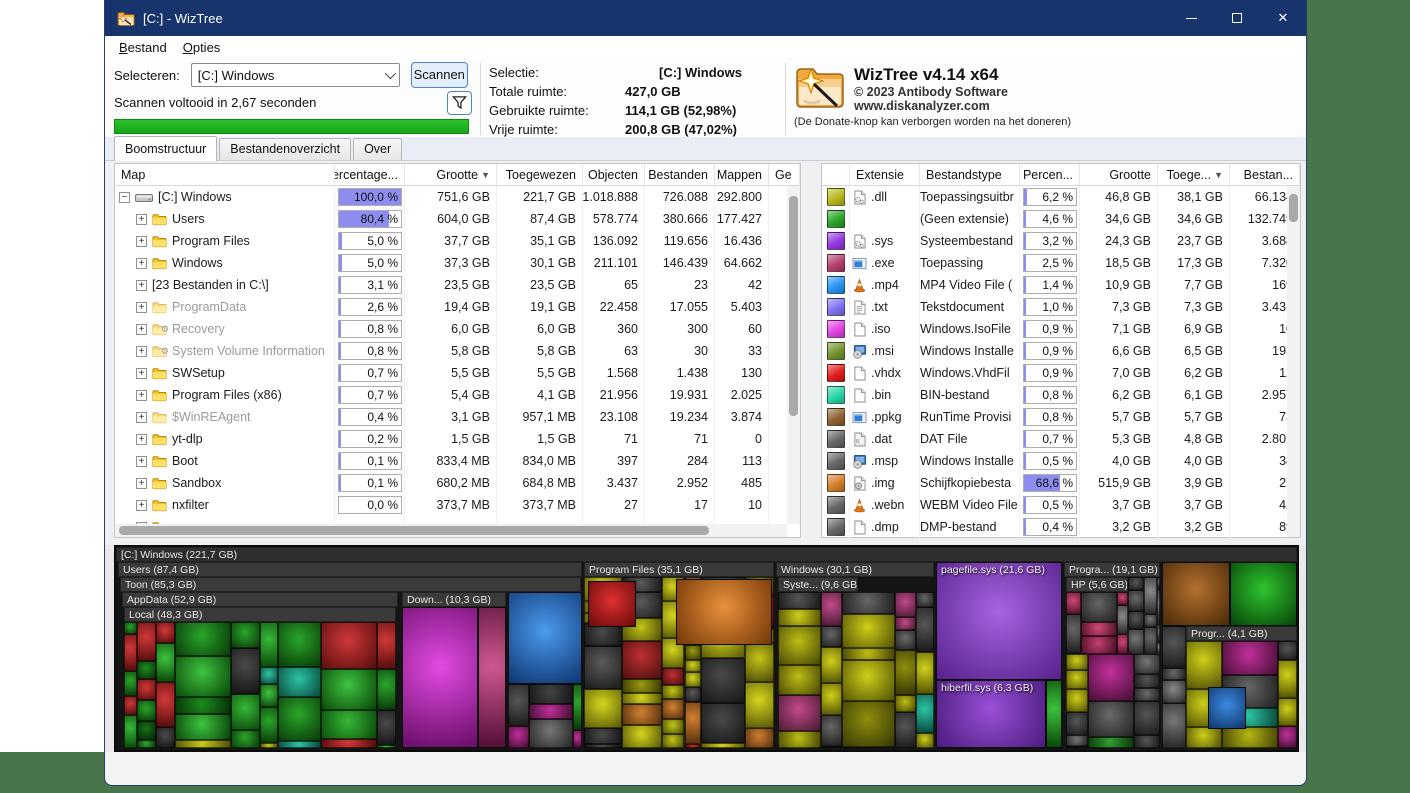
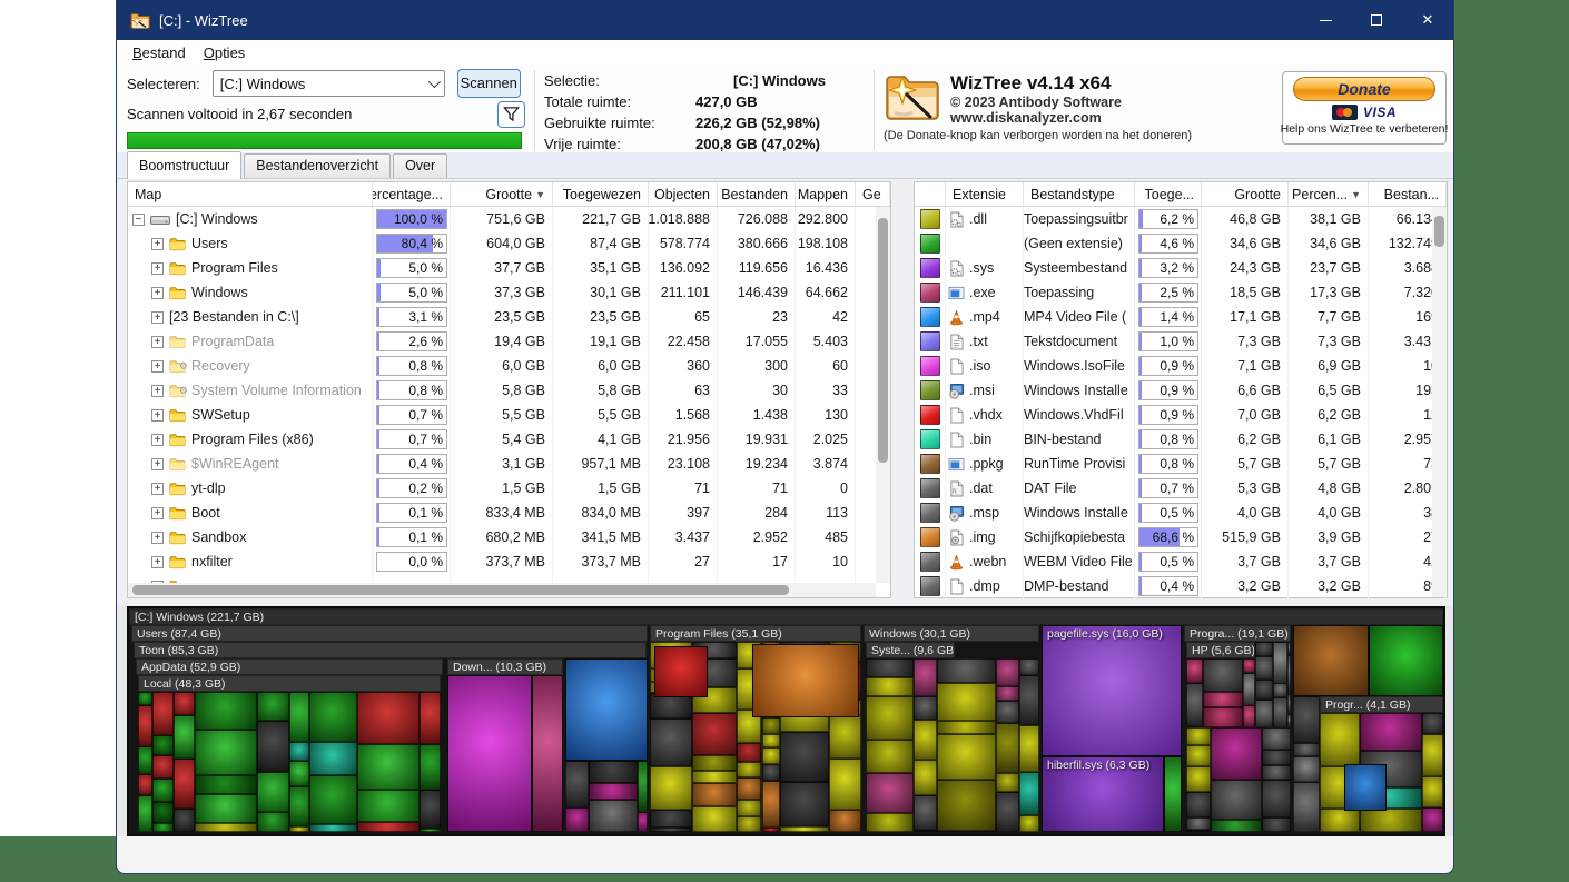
  [C:] - WizTree
  ✕
  Bestand
  Opties
  Selecteren:
  [C:] Windows
  Scannen
  Scannen voltooid in 2,67 seconden
  Selectie:
  [C:] Windows
  Totale ruimte:
  427,0 GB
  Gebruikte ruimte:
- 114,1 GB (52,98%)
+ 226,2 GB (52,98%)
  Vrije ruimte:
  200,8 GB (47,02%)
  WizTree v4.14 x64
  © 2023 Antibody Software
  www.diskanalyzer.com
  (De Donate-knop kan verborgen worden na het doneren)
+ Donate
+ VISA
+ Help ons WizTree te verbeteren!
  Boomstructuur
  Bestandenoverzicht
  Over
  Map
  ercentage...
  Grootte
  ▼
  Toegewezen
  Objecten
  Bestanden
  Mappen
  Ge
  −
  [C:] Windows
  100,0 %
  751,6 GB
  221,7 GB
  1.018.888
  726.088
  292.800
  +
  Users
  80,4 %
  604,0 GB
  87,4 GB
  578.774
  380.666
- 177.427
+ 198.108
  +
  Program Files
  5,0 %
  37,7 GB
  35,1 GB
  136.092
  119.656
  16.436
  +
  Windows
  5,0 %
  37,3 GB
  30,1 GB
  211.101
  146.439
  64.662
  +
  [23 Bestanden in C:\]
  3,1 %
  23,5 GB
  23,5 GB
  65
  23
  42
  +
  ProgramData
  2,6 %
  19,4 GB
  19,1 GB
  22.458
  17.055
  5.403
  +
  ⚙
  Recovery
  0,8 %
  6,0 GB
  6,0 GB
  360
  300
  60
  +
  ⚙
  System Volume Information
  0,8 %
  5,8 GB
  5,8 GB
  63
  30
  33
  +
  SWSetup
  0,7 %
  5,5 GB
  5,5 GB
  1.568
  1.438
  130
  +
  Program Files (x86)
  0,7 %
  5,4 GB
  4,1 GB
  21.956
  19.931
  2.025
  +
  $WinREAgent
  0,4 %
  3,1 GB
  957,1 MB
  23.108
  19.234
  3.874
  +
  yt-dlp
  0,2 %
  1,5 GB
  1,5 GB
  71
  71
  0
  +
  Boot
  0,1 %
  833,4 MB
  834,0 MB
  397
  284
  113
  +
  Sandbox
  0,1 %
  680,2 MB
- 684,8 MB
+ 341,5 MB
  3.437
  2.952
  485
  +
  nxfilter
  0,0 %
  373,7 MB
  373,7 MB
  27
  17
  10
  Extensie
  Bestandstype
- Percen...
+ Toege...
  Grootte
- Toege...
+ Percen...
  ▼
  Bestan...
  .dll
  Toepassingsuitbr
  6,2 %
  46,8 GB
  38,1 GB
  66.13
  (Geen extensie)
  4,6 %
  34,6 GB
  34,6 GB
  132.74
  .sys
  Systeembestand
  3,2 %
  24,3 GB
  23,7 GB
  3.68
  .exe
  Toepassing
  2,5 %
  18,5 GB
  17,3 GB
  7.32
  .mp4
  MP4 Video File (
  1,4 %
- 10,9 GB
+ 17,1 GB
  7,7 GB
  .txt
  Tekstdocument
  1,0 %
  7,3 GB
  7,3 GB
  3.43
  .iso
  Windows.IsoFile
  0,9 %
  7,1 GB
  6,9 GB
  .msi
  Windows Installe
  0,9 %
  6,6 GB
  6,5 GB
  .vhdx
  Windows.VhdFil
  0,9 %
  7,0 GB
  6,2 GB
  .bin
  BIN-bestand
  0,8 %
  6,2 GB
  6,1 GB
  2.95
  .ppkg
  RunTime Provisi
  0,8 %
  5,7 GB
  5,7 GB
  .dat
  DAT File
  0,7 %
  5,3 GB
  4,8 GB
  2.80
  .msp
  Windows Installe
  0,5 %
  4,0 GB
  4,0 GB
  .img
  Schijfkopiebesta
  68,6 %
  515,9 GB
  3,9 GB
  .webn
  WEBM Video File
  0,5 %
  3,7 GB
  3,7 GB
  .dmp
  DMP-bestand
  0,4 %
  3,2 GB
  3,2 GB
  [C:] Windows (221,7 GB)
  Users (87,4 GB)
  Toon (85,3 GB)
  AppData (52,9 GB)
  Local (48,3 GB)
  Down... (10,3 GB)
  Program Files (35,1 GB)
  Windows (30,1 GB)
  Syste... (9,6 GB
- pagefile.sys (21,6 GB)
+ pagefile.sys (16,0 GB)
  hiberfil.sys (6,3 GB)
  Progra... (19,1 GB)
  HP (5,6 GB)
  Progr... (4,1 GB)
